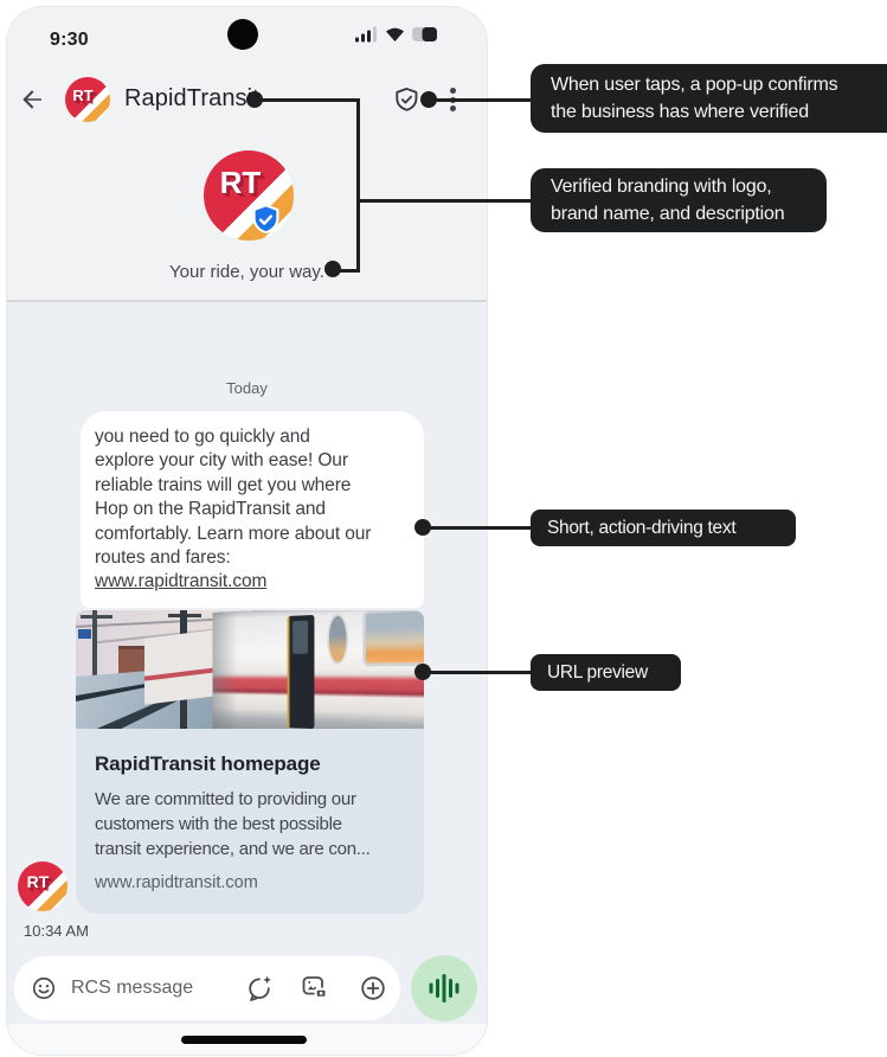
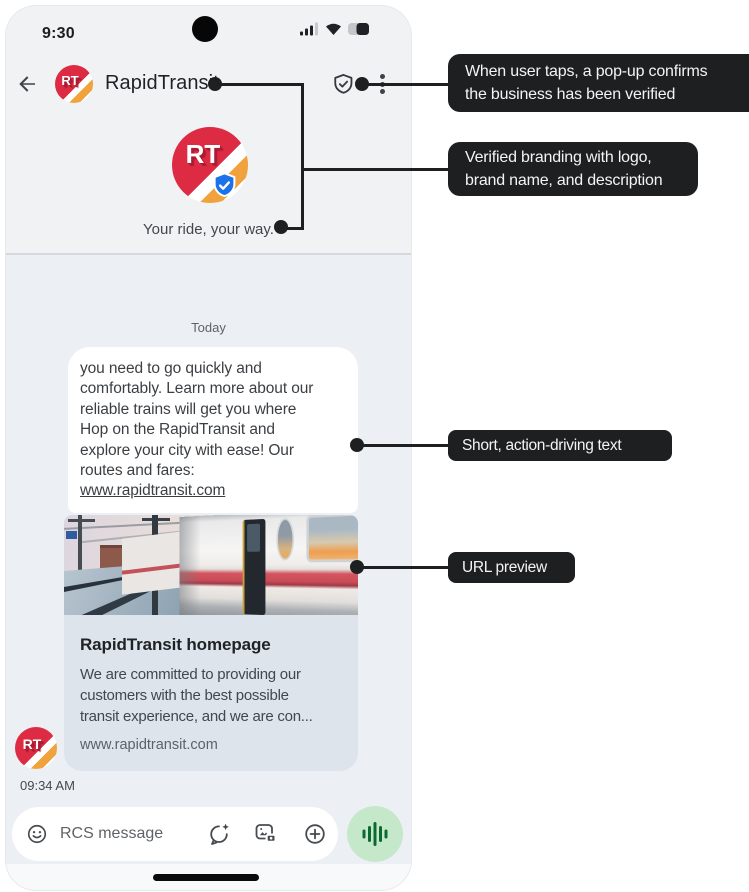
  9:30
  RT
  RapidTrans
  RT
  Your ride, your way.
  Today
  you need to go quickly and
- explore your city with ease! Our
+ comfortably. Learn more about our
  reliable trains will get you where
  Hop on the RapidTransit and
- comfortably. Learn more about our
+ explore your city with ease! Our
  routes and fares:
  www.rapidtransit.com
  RapidTransit homepage
  We are committed to providing our
  customers with the best possible
  transit experience, and we are con...
  www.rapidtransit.com
  RT
- 10:34 AM
+ 09:34 AM
  RCS message
  When user taps, a pop-up confirms
- the business has where verified
+ the business has been verified
  Verified branding with logo,
  brand name, and description
  Short, action-driving text
  URL preview
